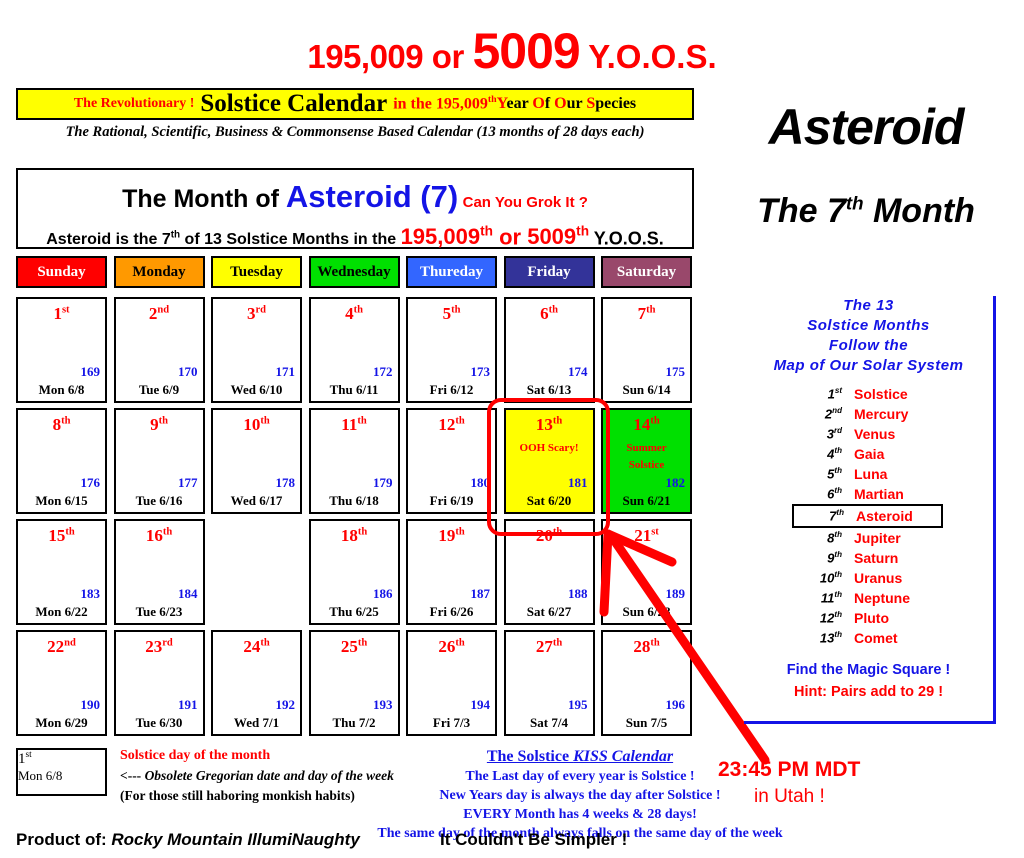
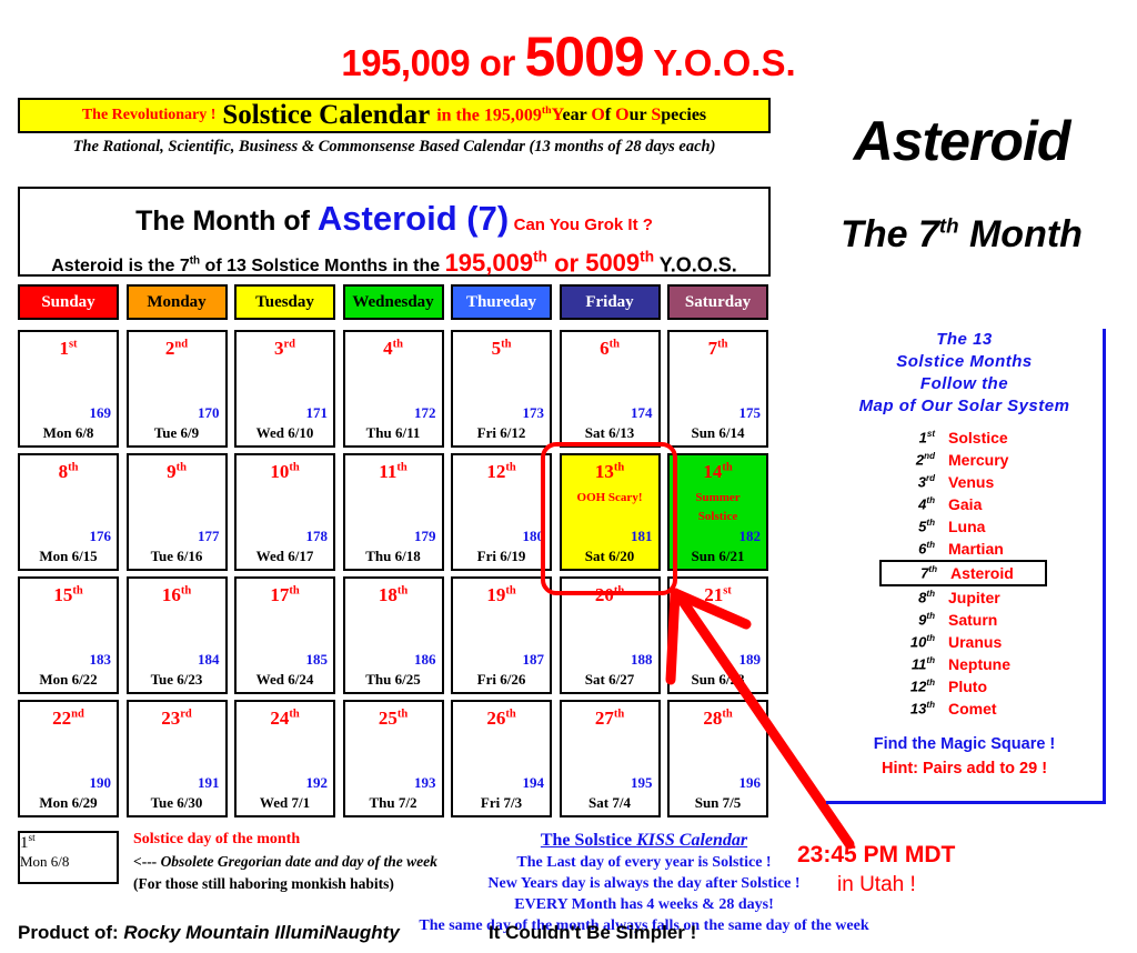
  195,009 or 5009 Y.O.O.S.
  The Revolutionary !
  Solstice Calendar
  in the 195,009th
  Year Of Our Species
  The Rational, Scientific, Business & Commonsense Based Calendar (13 months of 28 days each)
  Asteroid
  The 7th Month
  The Month of Asteroid (7) Can You Grok It ?
  Asteroid is the 7th of 13 Solstice Months in the 195,009th or 5009th Y.O.O.S.
  Sunday
  Monday
  Tuesday
  Wednesday
  Thureday
  Friday
  Saturday
  1st
  169
  Mon 6/8
  2nd
  170
  Tue 6/9
  3rd
  171
  Wed 6/10
  4th
  172
  Thu 6/11
  5th
  173
  Fri 6/12
  6th
  174
  Sat 6/13
  7th
  175
  Sun 6/14
  8th
  176
  Mon 6/15
  9th
  177
  Tue 6/16
  10th
  178
  Wed 6/17
  11th
  179
  Thu 6/18
  12th
  180
  Fri 6/19
  13th
  OOH Scary!
  181
  Sat 6/20
  14th
  Summer
  Solstice
  182
  Sun 6/21
  15th
  183
  Mon 6/22
  16th
  184
  Tue 6/23
+ 17th
+ 185
+ Wed 6/24
  18th
  186
  Thu 6/25
  19th
  187
  Fri 6/26
  20th
  188
  Sat 6/27
  21st
  189
  Sun 6/
  22nd
  190
  Mon 6/29
  23rd
  191
  Tue 6/30
  24th
  192
  Wed 7/1
  25th
  193
  Thu 7/2
  26th
  194
  Fri 7/3
  27th
  195
  Sat 7/4
  28th
  196
  Sun 7/5
  The 13
  Solstice Months
  Follow the
  Map of Our Solar System
  1st
  Solstice
  2nd
  Mercury
  3rd
  Venus
  4th
  Gaia
  5th
  Luna
  6th
  Martian
  7th
  Asteroid
  8th
  Jupiter
  9th
  Saturn
  10th
  Uranus
  11th
  Neptune
  12th
  Pluto
  13th
  Comet
  Find the Magic Square !
  Hint: Pairs add to 29 !
  1st
  Mon 6/8
  Solstice day of the month
  <--- Obsolete Gregorian date and day of the week
  (For those still haboring monkish habits)
  The Solstice KISS Calendar
  The Last day of every year is Solstice !
  New Years day is always the day after Solstice !
  EVERY Month has 4 weeks & 28 days!
  The same day of the month always falls on the same day of the week
  23:45 PM MDT
  in Utah !
  Product of: Rocky Mountain IllumiNaughty
  It Couldn't Be Simpler !
